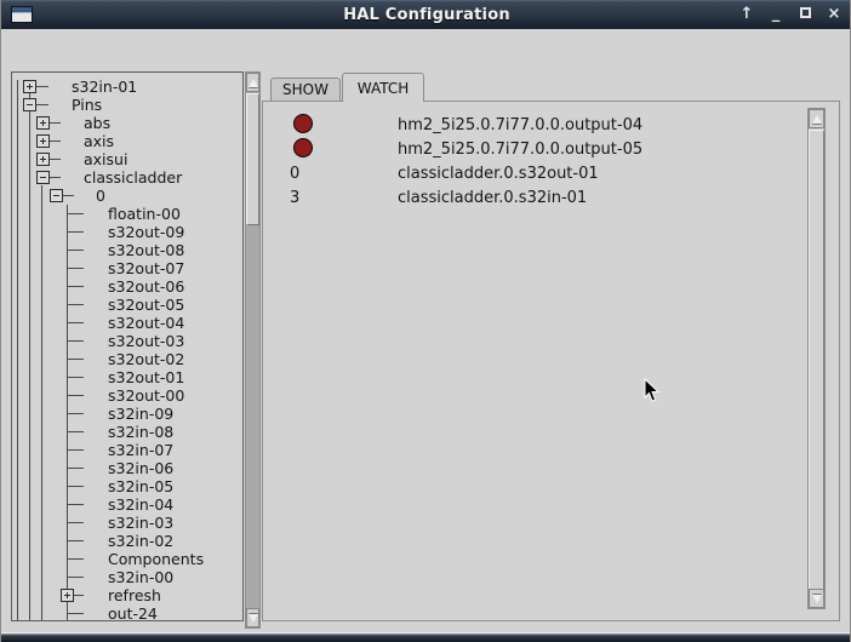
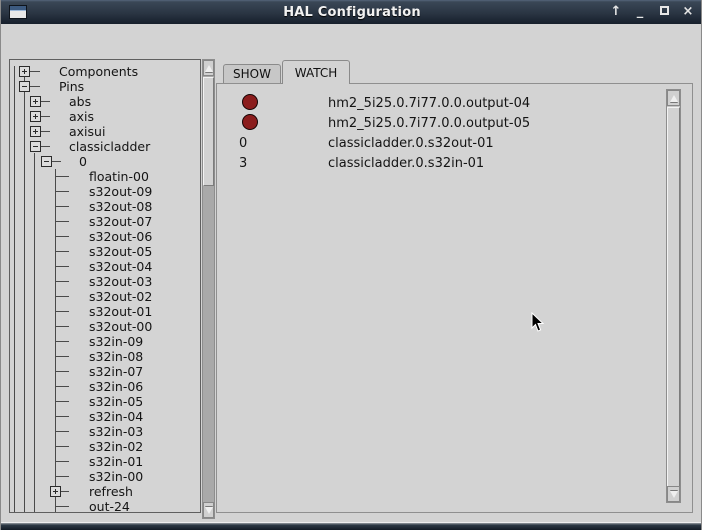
  HAL Configuration
  ↑
  _
  ×
- s32in-01
+ Components
  Pins
  abs
  axis
  axisui
  classicladder
  0
  floatin-00
  s32out-09
  s32out-08
  s32out-07
  s32out-06
  s32out-05
  s32out-04
  s32out-03
  s32out-02
  s32out-01
  s32out-00
  s32in-09
  s32in-08
  s32in-07
  s32in-06
  s32in-05
  s32in-04
  s32in-03
  s32in-02
- Components
+ s32in-01
  s32in-00
  refresh
  out-24
  SHOW
  WATCH
  hm2_5i25.0.7i77.0.0.output-04
  hm2_5i25.0.7i77.0.0.output-05
  0
  classicladder.0.s32out-01
  3
  classicladder.0.s32in-01
